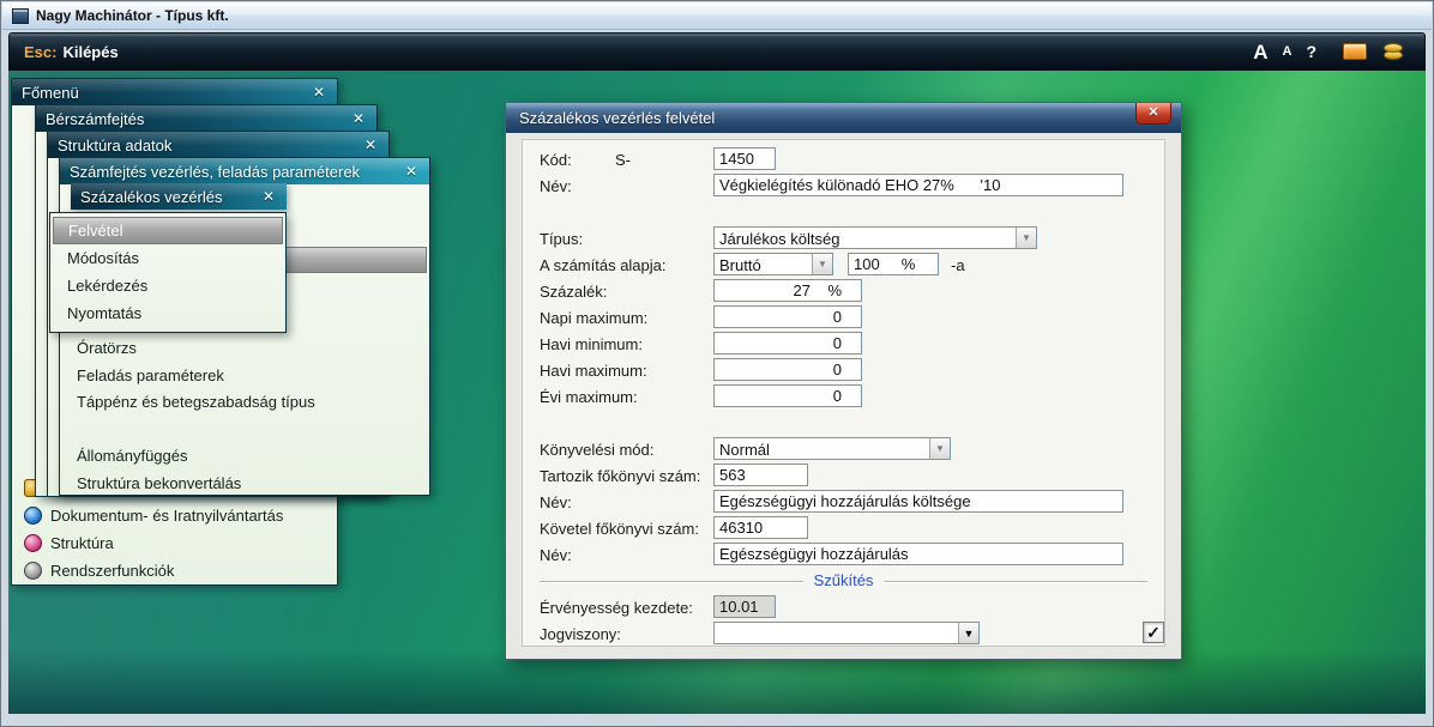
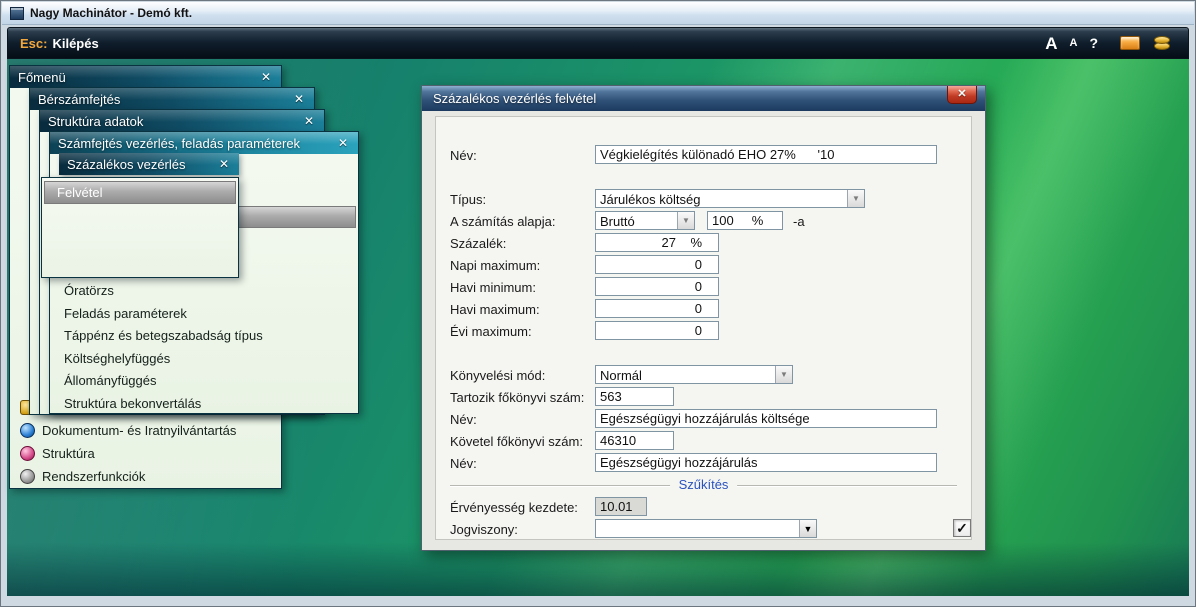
- Nagy Machinátor - Típus kft.
+ Nagy Machinátor - Demó kft.
  Esc:
  Kilépés
  A
  A
  ?
  Főmenü
  ✕
  Dokumentum- és Iratnyilvántartás
  Struktúra
  Rendszerfunkciók
  Bérszámfejtés
  ✕
  Struktúra adatok
  ✕
  Számfejtés vezérlés, feladás paraméterek
  ✕
  Óratörzs
  Feladás paraméterek
  Táppénz és betegszabadság típus
+ Költséghelyfüggés
  Állományfüggés
  Struktúra bekonvertálás
  Százalékos vezérlés
  ✕
  Felvétel
- Módosítás
- Lekérdezés
- Nyomtatás
  Százalékos vezérlés felvétel
  ✕
- Kód:
- S-
- 1450
  Név:
  Végkielégítés különadó EHO 27% '10
  Típus:
  Járulékos költség
  ▼
  A számítás alapja:
  Bruttó
  ▼
  100 %
  -a
  Százalék:
  27 %
  Napi maximum:
  0
  Havi minimum:
  0
  Havi maximum:
  0
  Évi maximum:
  0
  Könyvelési mód:
  Normál
  ▼
  Tartozik főkönyvi szám:
  563
  Név:
  Egészségügyi hozzájárulás költsége
  Követel főkönyvi szám:
  46310
  Név:
  Egészségügyi hozzájárulás
  Szűkítés
  Érvényesség kezdete:
  10.01
  Jogviszony:
  ▼
  ✓
